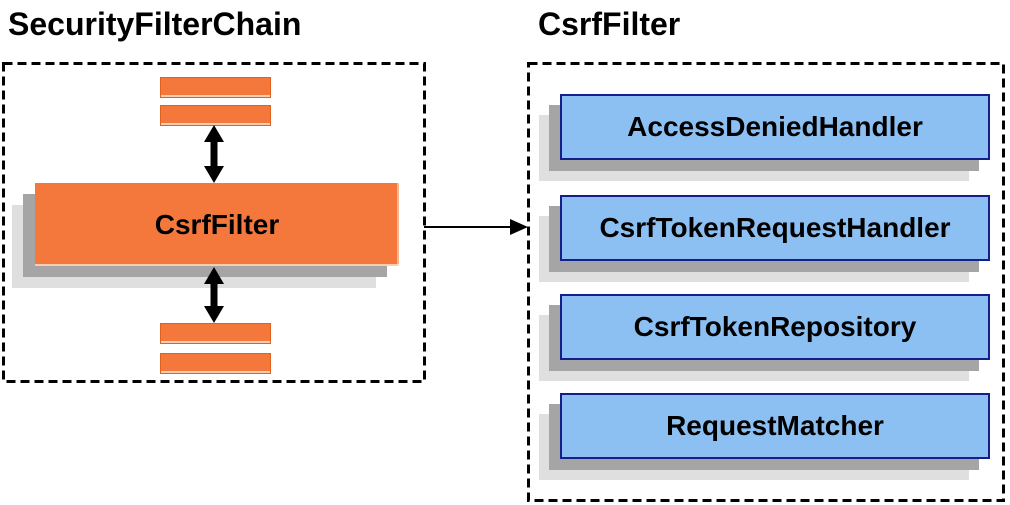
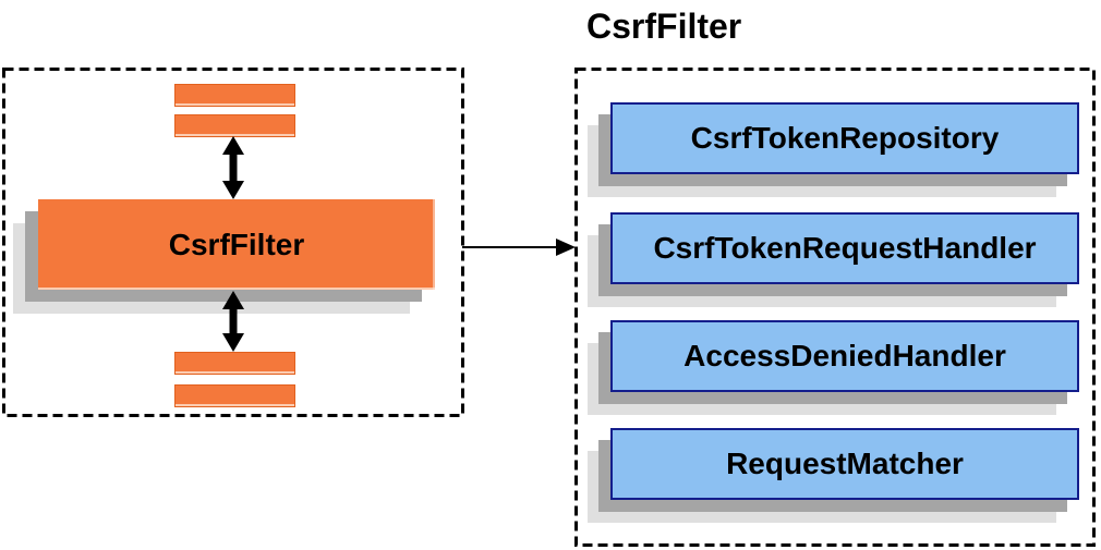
- SecurityFilterChain
  CsrfFilter
  CsrfFilter
- AccessDeniedHandler
+ CsrfTokenRepository
  CsrfTokenRequestHandler
- CsrfTokenRepository
+ AccessDeniedHandler
  RequestMatcher
